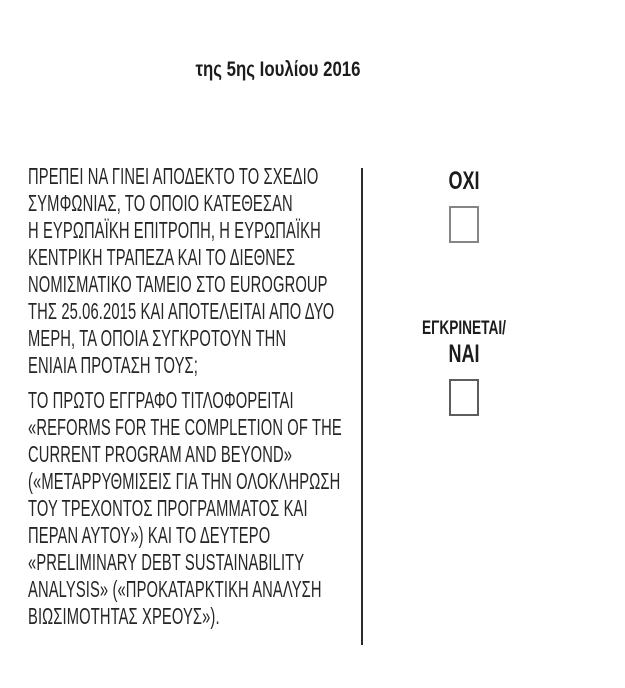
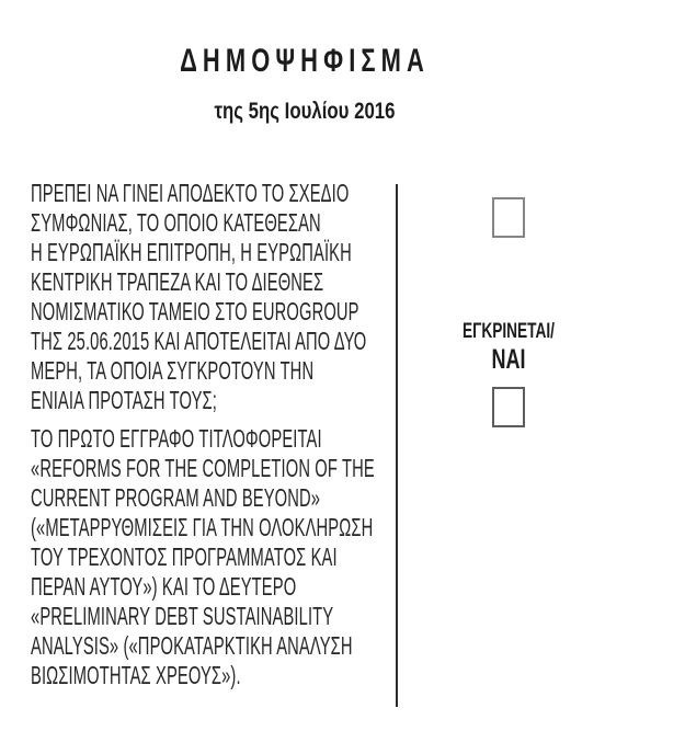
+ ΔΗΜΟΨΗΦΙΣΜΑ
  της 5ης Ιουλίου 2016
  ΠΡΕΠΕΙ ΝΑ ΓΙΝΕΙ ΑΠΟΔΕΚΤΟ ΤΟ ΣΧΕΔΙΟ
  ΣΥΜΦΩΝΙΑΣ, ΤΟ ΟΠΟΙΟ ΚΑΤΕΘΕΣΑΝ
  Η ΕΥΡΩΠΑΪΚΗ ΕΠΙΤΡΟΠΗ, Η ΕΥΡΩΠΑΪΚΗ
  ΚΕΝΤΡΙΚΗ ΤΡΑΠΕΖΑ ΚΑΙ ΤΟ ΔΙΕΘΝΕΣ
  ΝΟΜΙΣΜΑΤΙΚΟ ΤΑΜΕΙΟ ΣΤΟ EUROGROUP
  ΤΗΣ 25.06.2015 ΚΑΙ ΑΠΟΤΕΛΕΙΤΑΙ ΑΠΟ ΔΥΟ
  ΜΕΡΗ, ΤΑ ΟΠΟΙΑ ΣΥΓΚΡΟΤΟΥΝ ΤΗΝ
  ΕΝΙΑΙΑ ΠΡΟΤΑΣΗ ΤΟΥΣ;
  ΤΟ ΠΡΩΤΟ ΕΓΓΡΑΦΟ ΤΙΤΛΟΦΟΡΕΙΤΑΙ
  «REFORMS FOR THE COMPLETION OF THE
  CURRENT PROGRAM AND BEYOND»
  («ΜΕΤΑΡΡΥΘΜΙΣΕΙΣ ΓΙΑ ΤΗΝ ΟΛΟΚΛΗΡΩΣΗ
  ΤΟΥ ΤΡΕΧΟΝΤΟΣ ΠΡΟΓΡΑΜΜΑΤΟΣ ΚΑΙ
  ΠΕΡΑΝ ΑΥΤΟΥ») ΚΑΙ ΤΟ ΔΕΥΤΕΡΟ
  «PRELIMINARY DEBT SUSTAINABILITY
  ANALYSIS» («ΠΡΟΚΑΤΑΡΚΤΙΚΗ ΑΝΑΛΥΣΗ
  ΒΙΩΣΙΜΟΤΗΤΑΣ ΧΡΕΟΥΣ»).
- ΟΧΙ
  ΕΓΚΡΙΝΕΤΑΙ/
  ΝΑΙ
